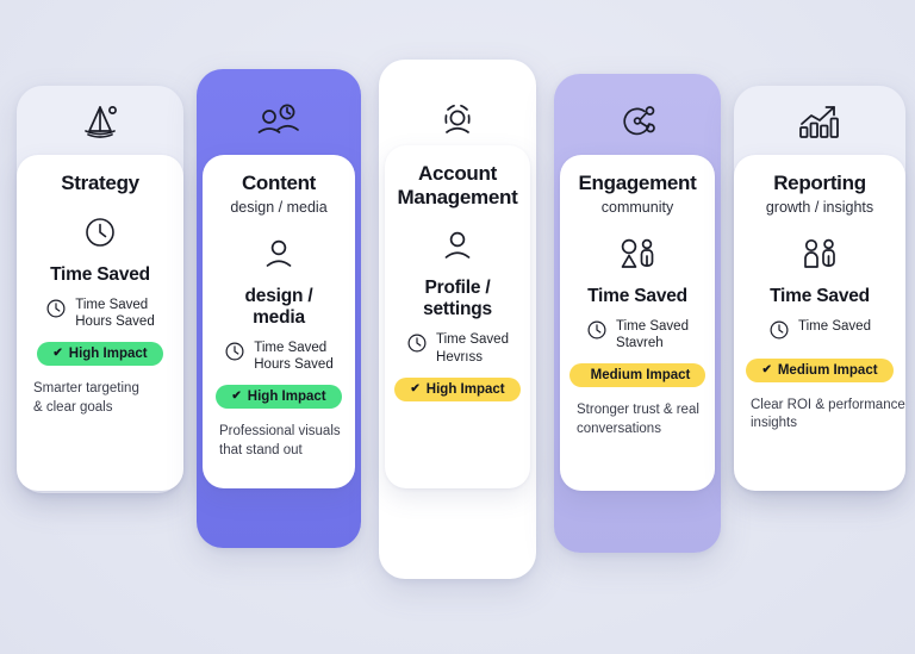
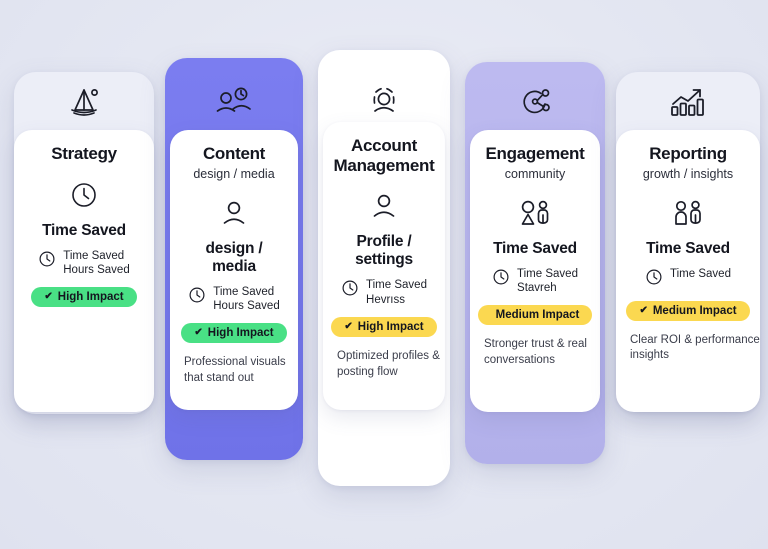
  Strategy
  Time Saved
  Time Saved
  Hours Saved
  ✔
  High Impact
- Smarter targeting
- & clear goals
  Content
  design / media
  design / media
  Time Saved
  Hours Saved
  ✔
  High Impact
  Professional visuals
  that stand out
  Account
  Management
  Profile / settings
  Time Saved
  Hevrıss
  ✔
  High Impact
+ Optimized profiles &
+ posting flow
  Engagement
  community
  Time Saved
  Time Saved
  Stavreh
  Medium Impact
  Stronger trust & real
  conversations
  Reporting
  growth / insights
  Time Saved
  Time Saved
  ✔
  Medium Impact
  Clear ROI & performance
  insights
